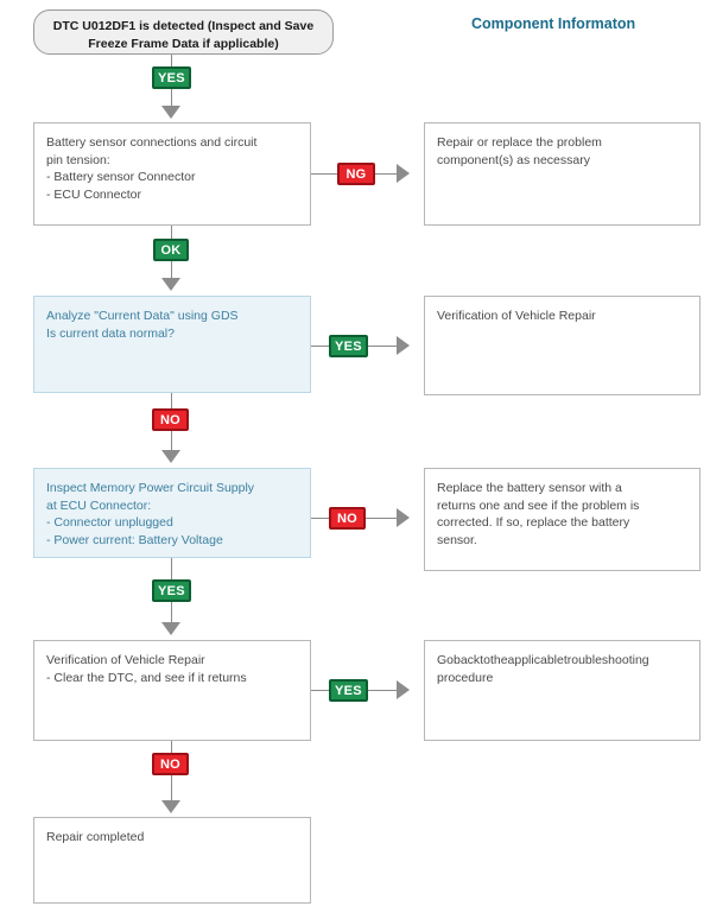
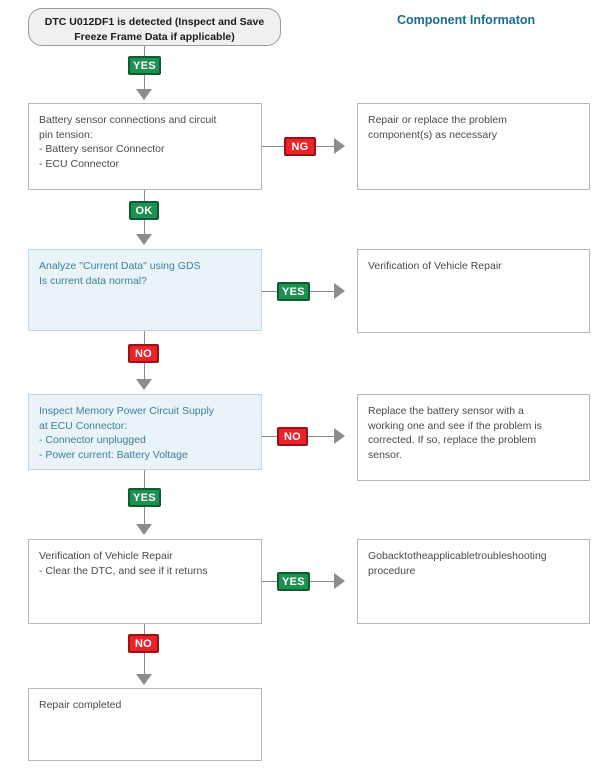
  Component Informaton
  DTC U012DF1 is detected (Inspect and Save Freeze Frame Data if applicable)
  YES
  Battery sensor connections and circuit
  pin tension:
  - Battery sensor Connector
  - ECU Connector
  NG
  Repair or replace the problem
  component(s) as necessary
  OK
  Analyze "Current Data" using GDS
  Is current data normal?
  YES
  Verification of Vehicle Repair
  NO
  Inspect Memory Power Circuit Supply
  at ECU Connector:
  - Connector unplugged
  - Power current: Battery Voltage
  NO
  Replace the battery sensor with a
- returns one and see if the problem is
+ working one and see if the problem is
- corrected. If so, replace the battery
+ corrected. If so, replace the problem
  sensor.
  YES
  Verification of Vehicle Repair
  - Clear the DTC, and see if it returns
  YES
  Gobacktotheapplicabletroubleshooting
  procedure
  NO
  Repair completed
